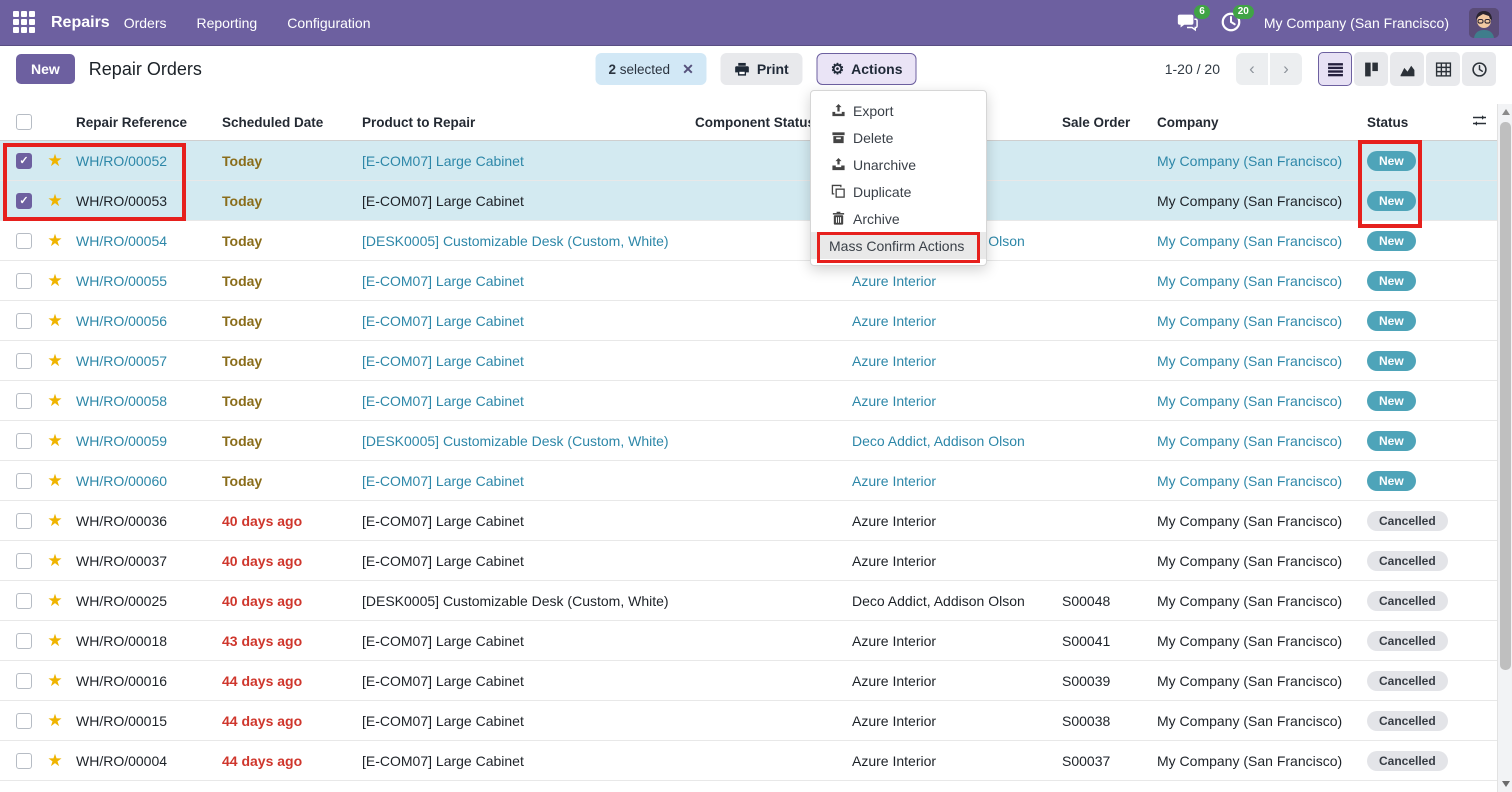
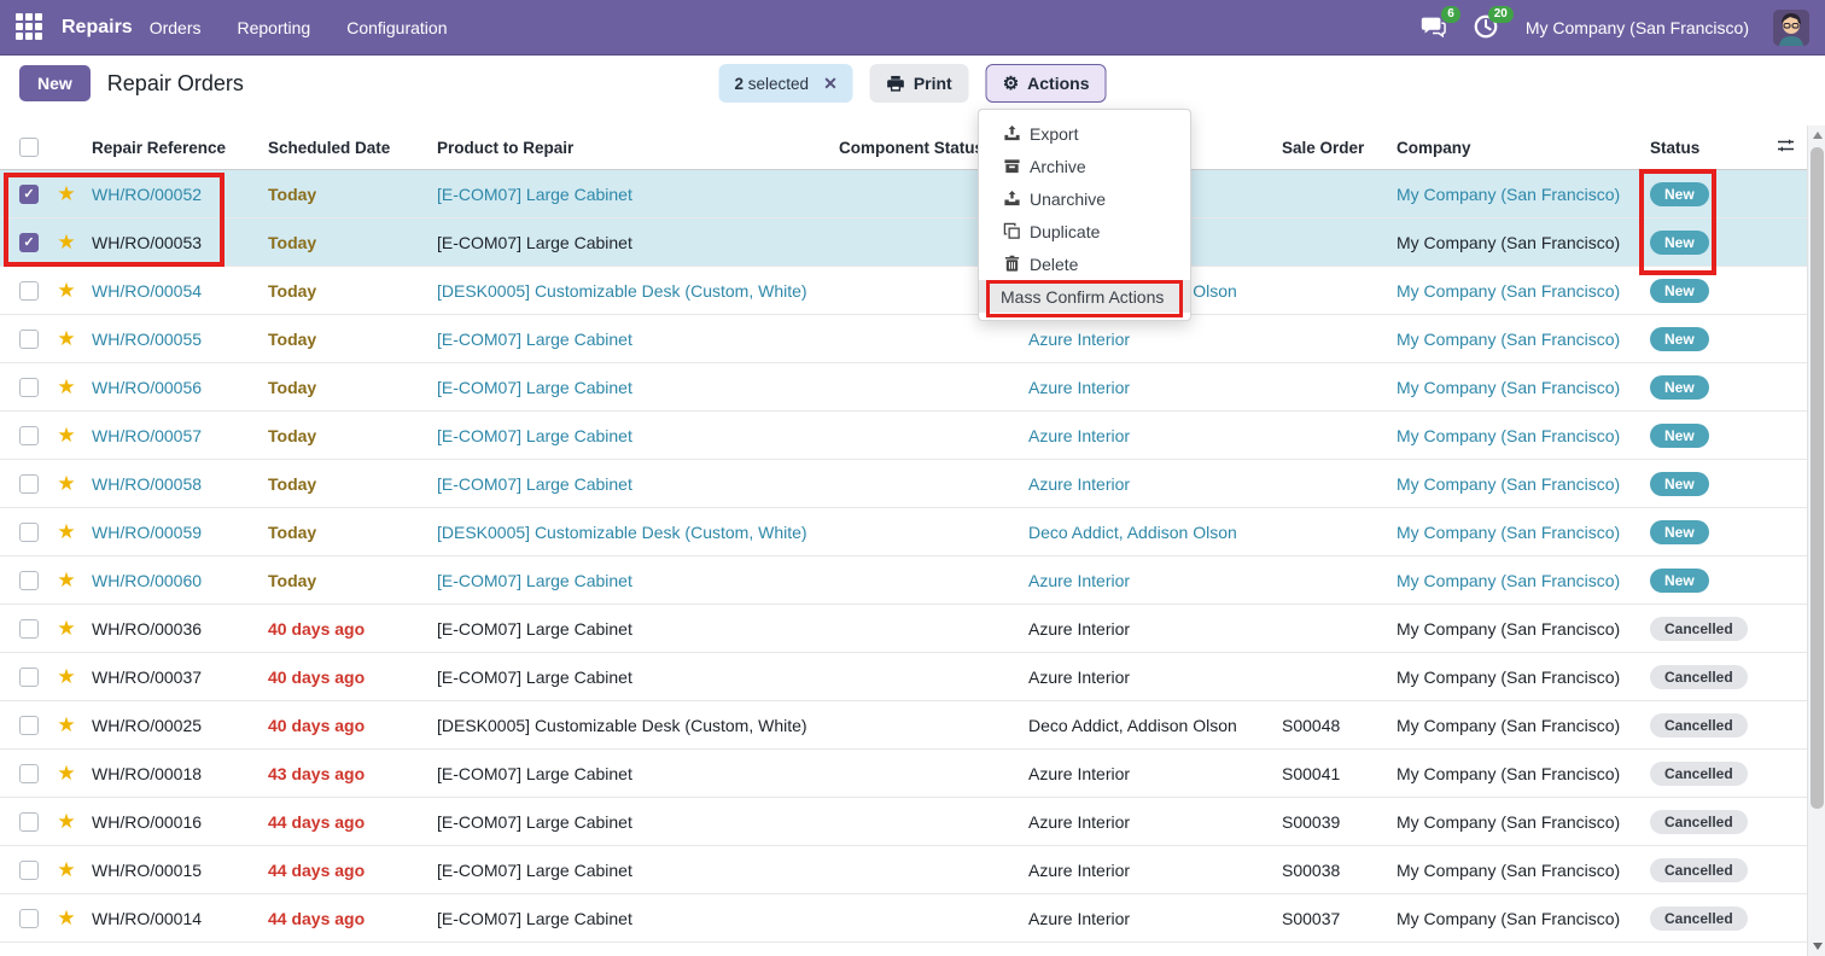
  Repairs
  Orders
  Reporting
  Configuration
  6
  20
  My Company (San Francisco)
  New
  Repair Orders
  2 selected
  ✕
  Print
  ⚙
  Actions
- 1-20 / 20
- ‹
- ›
  Repair Reference
  Scheduled Date
  Product to Repair
  Component Statu
  Sale Order
  Company
  Status
  ✓
  ★
  WH/RO/00052
  Today
  [E-COM07] Large Cabinet
  My Company (San Francisco)
  New
  ✓
  ★
  WH/RO/00053
  Today
  [E-COM07] Large Cabinet
  My Company (San Francisco)
  New
  ★
  WH/RO/00054
  Today
  [DESK0005] Customizable Desk (Custom, White)
  My Company (San Francisco)
  New
  ★
  WH/RO/00055
  Today
  [E-COM07] Large Cabinet
  Azure Interior
  My Company (San Francisco)
  New
  ★
  WH/RO/00056
  Today
  [E-COM07] Large Cabinet
  Azure Interior
  My Company (San Francisco)
  New
  ★
  WH/RO/00057
  Today
  [E-COM07] Large Cabinet
  Azure Interior
  My Company (San Francisco)
  New
  ★
  WH/RO/00058
  Today
  [E-COM07] Large Cabinet
  Azure Interior
  My Company (San Francisco)
  New
  ★
  WH/RO/00059
  Today
  [DESK0005] Customizable Desk (Custom, White)
  Deco Addict, Addison Olson
  My Company (San Francisco)
  New
  ★
  WH/RO/00060
  Today
  [E-COM07] Large Cabinet
  Azure Interior
  My Company (San Francisco)
  New
  ★
  WH/RO/00036
  40 days ago
  [E-COM07] Large Cabinet
  Azure Interior
  My Company (San Francisco)
  Cancelled
  ★
  WH/RO/00037
  40 days ago
  [E-COM07] Large Cabinet
  Azure Interior
  My Company (San Francisco)
  Cancelled
  ★
  WH/RO/00025
  40 days ago
  [DESK0005] Customizable Desk (Custom, White)
  Deco Addict, Addison Olson
  S00048
  My Company (San Francisco)
  Cancelled
  ★
  WH/RO/00018
  43 days ago
  [E-COM07] Large Cabinet
  Azure Interior
  S00041
  My Company (San Francisco)
  Cancelled
  ★
  WH/RO/00016
  44 days ago
  [E-COM07] Large Cabinet
  Azure Interior
  S00039
  My Company (San Francisco)
  Cancelled
  ★
  WH/RO/00015
  44 days ago
  [E-COM07] Large Cabinet
  Azure Interior
  S00038
  My Company (San Francisco)
  Cancelled
  ★
- WH/RO/00004
+ WH/RO/00014
  44 days ago
  [E-COM07] Large Cabinet
  Azure Interior
  S00037
  My Company (San Francisco)
  Cancelled
  Export
- Delete
+ Archive
  Unarchive
  Duplicate
- Archive
+ Delete
  Mass Confirm Actions
